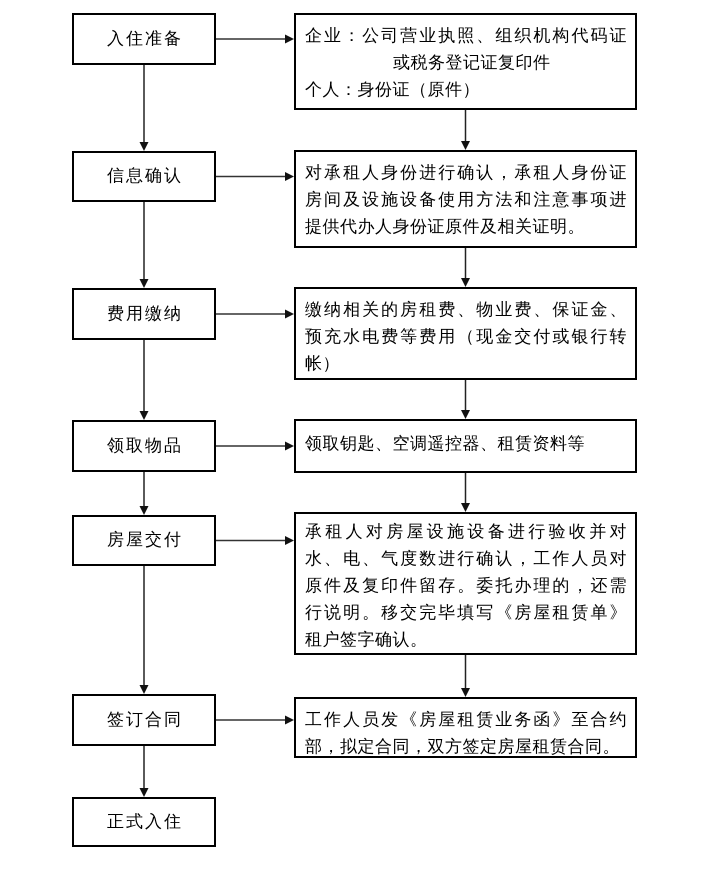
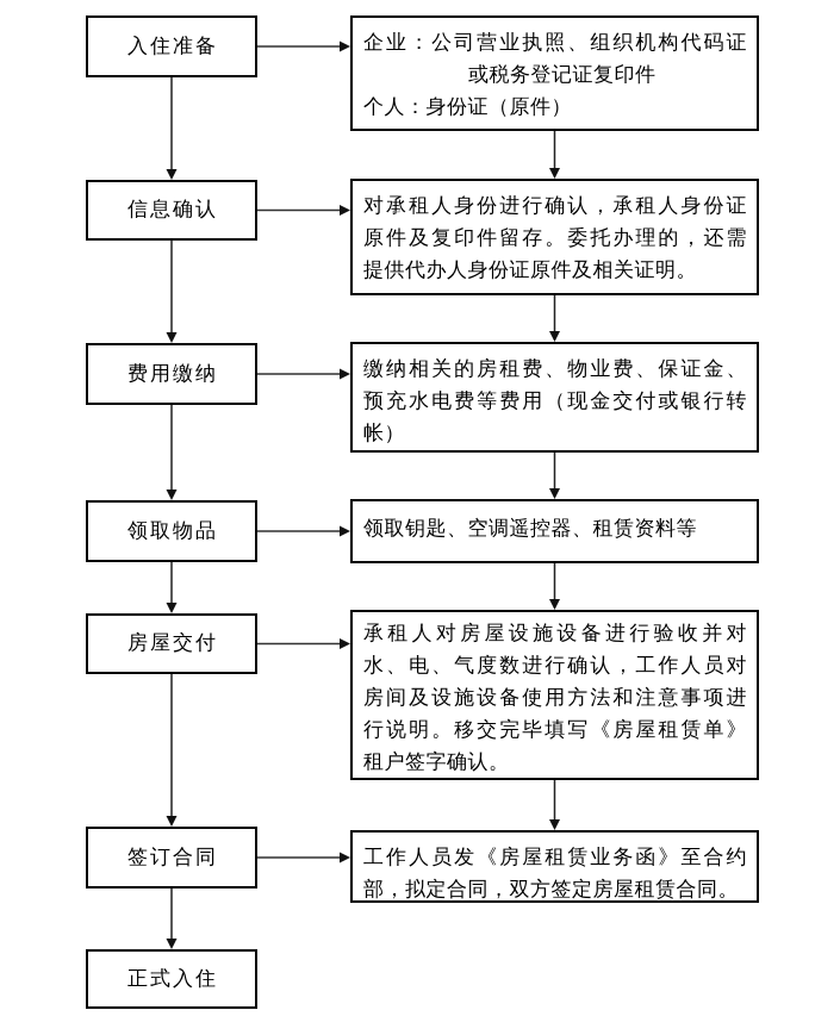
  入住准备
  信息确认
  费用缴纳
  领取物品
  房屋交付
  签订合同
  正式入住
  企业：公司营业执照、组织机构代码证
  或税务登记证复印件
  个人：身份证（原件）
  对承租人身份进行确认，承租人身份证
- 房间及设施设备使用方法和注意事项进
+ 原件及复印件留存。委托办理的，还需
  提供代办人身份证原件及相关证明。
  缴纳相关的房租费、物业费、保证金、
  预充水电费等费用（现金交付或银行转
  帐）
  领取钥匙、空调遥控器、租赁资料等
  承租人对房屋设施设备进行验收并对
  水、电、气度数进行确认，工作人员对
- 原件及复印件留存。委托办理的，还需
+ 房间及设施设备使用方法和注意事项进
  行说明。移交完毕填写《房屋租赁单》
  租户签字确认。
  工作人员发《房屋租赁业务函》至合约
  部，拟定合同，双方签定房屋租赁合同。
  ↵
